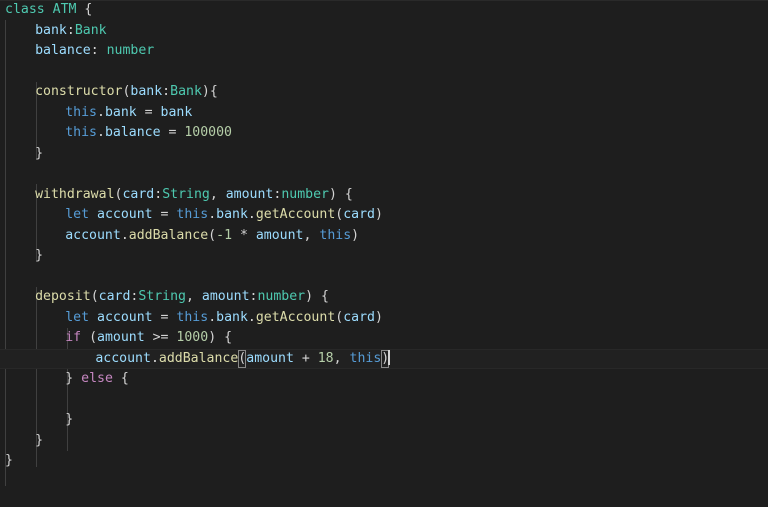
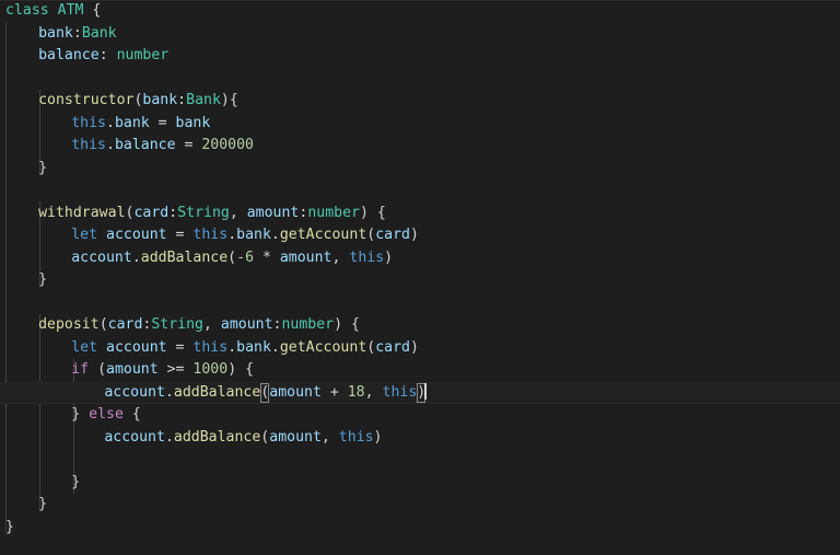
  class ATM {
  bank:Bank
  balance: number
  constructor(bank:Bank){
  this.bank = bank
- this.balance = 100000
+ this.balance = 200000
  }
  withdrawal(card:String, amount:number) {
  let account = this.bank.getAccount(card)
- account.addBalance(-1 * amount, this)
+ account.addBalance(-6 * amount, this)
  }
  deposit(card:String, amount:number) {
  let account = this.bank.getAccount(card)
  if (amount >= 1000) {
  account.addBalance(amount + 18, this)
  } else {
+ account.addBalance(amount, this)
  }
  }
  }
